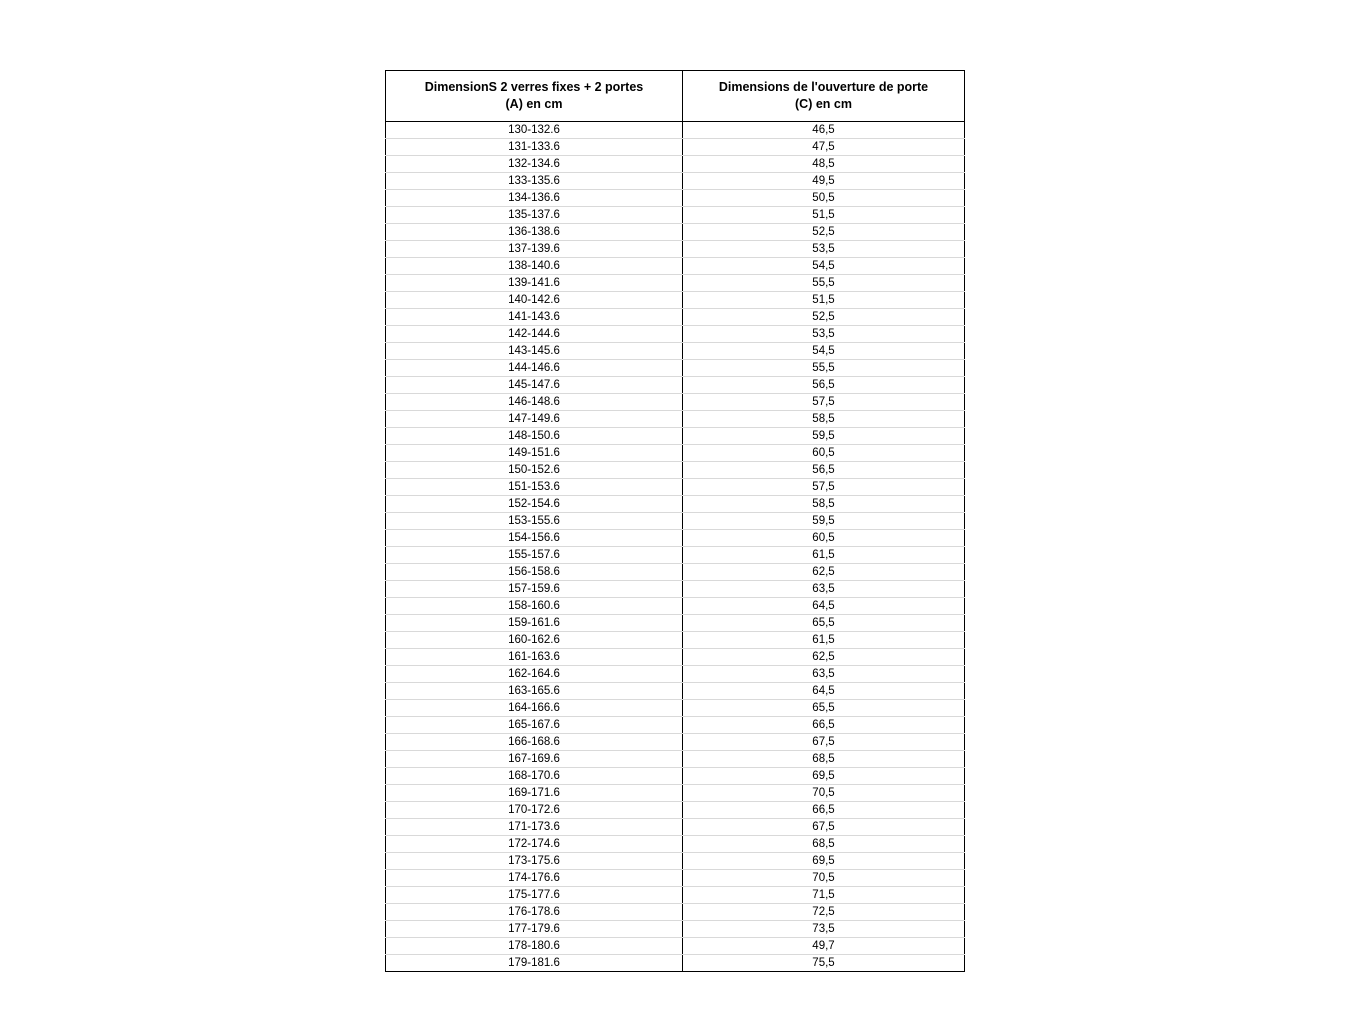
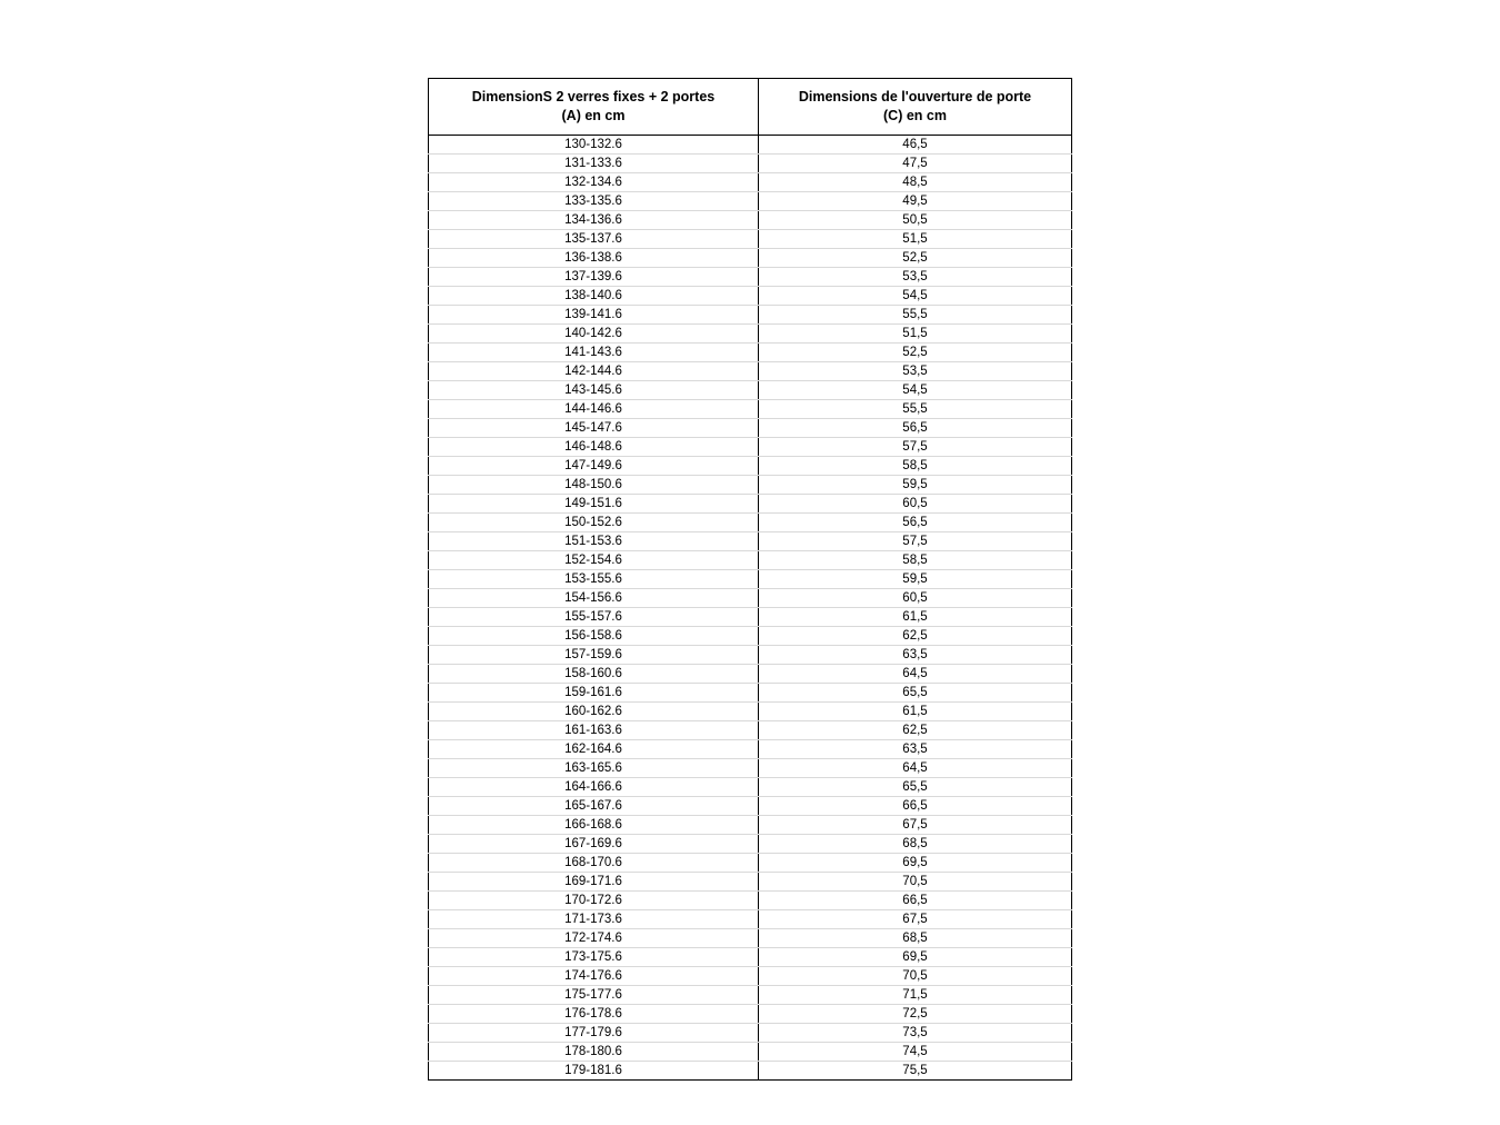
  DimensionS 2 verres fixes + 2 portes (A) en cm	Dimensions de l'ouverture de porte (C) en cm
  130-132.6	46,5
  131-133.6	47,5
  132-134.6	48,5
  133-135.6	49,5
  134-136.6	50,5
  135-137.6	51,5
  136-138.6	52,5
  137-139.6	53,5
  138-140.6	54,5
  139-141.6	55,5
  140-142.6	51,5
  141-143.6	52,5
  142-144.6	53,5
  143-145.6	54,5
  144-146.6	55,5
  145-147.6	56,5
  146-148.6	57,5
  147-149.6	58,5
  148-150.6	59,5
  149-151.6	60,5
  150-152.6	56,5
  151-153.6	57,5
  152-154.6	58,5
  153-155.6	59,5
  154-156.6	60,5
  155-157.6	61,5
  156-158.6	62,5
  157-159.6	63,5
  158-160.6	64,5
  159-161.6	65,5
  160-162.6	61,5
  161-163.6	62,5
  162-164.6	63,5
  163-165.6	64,5
  164-166.6	65,5
  165-167.6	66,5
  166-168.6	67,5
  167-169.6	68,5
  168-170.6	69,5
  169-171.6	70,5
  170-172.6	66,5
  171-173.6	67,5
  172-174.6	68,5
  173-175.6	69,5
  174-176.6	70,5
  175-177.6	71,5
  176-178.6	72,5
  177-179.6	73,5
- 178-180.6	49,7
+ 178-180.6	74,5
  179-181.6	75,5
